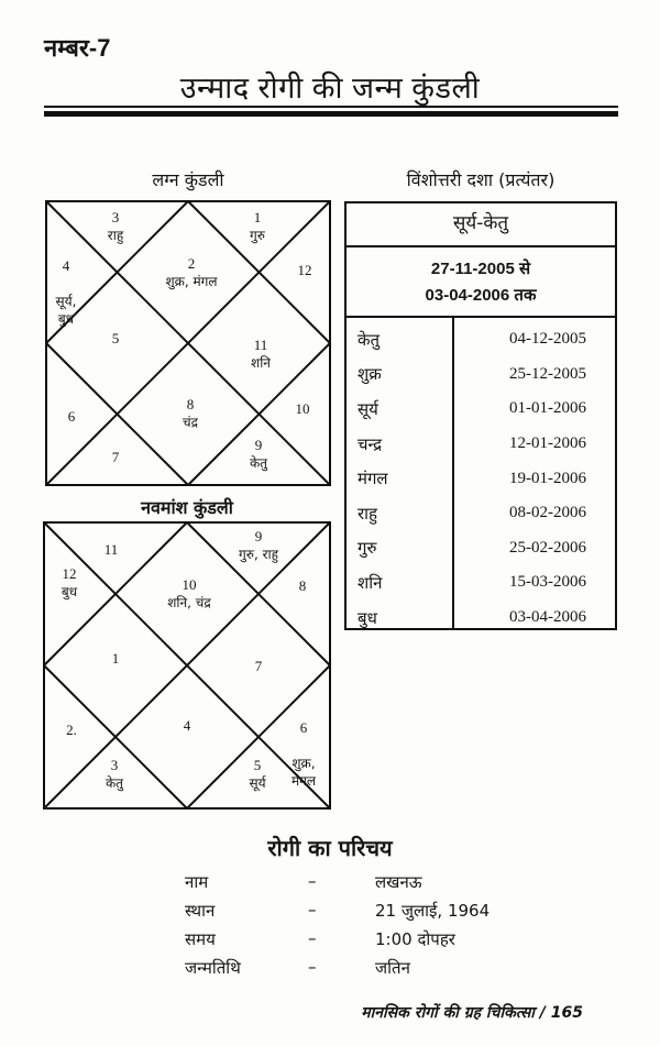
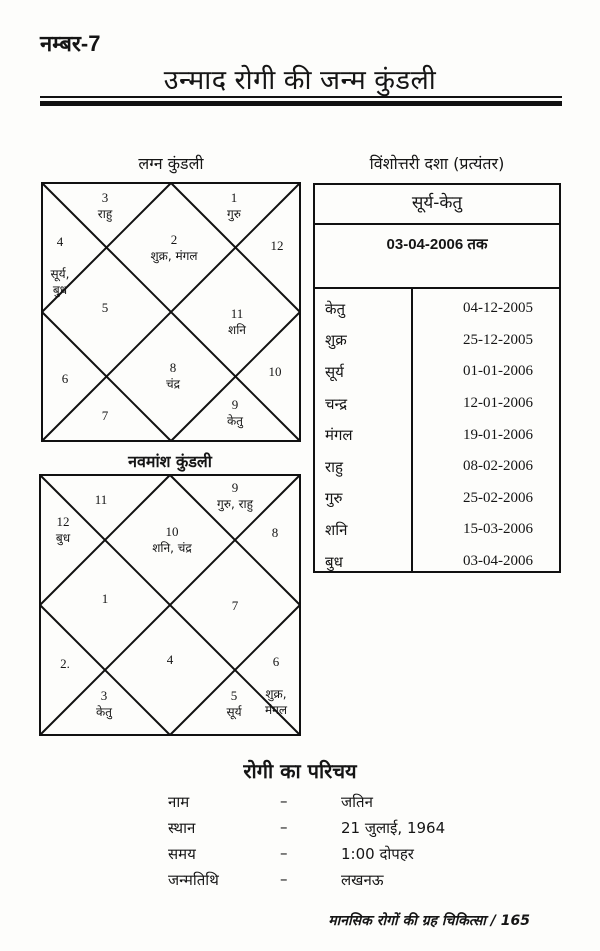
  नम्बर-7
  उन्माद रोगी की जन्म कुंडली
  लग्न कुंडली
  2
  शुक्र, मंगल
  3
  राहु
  1
  गुरु
  4
  सूर्य,
  बुध
  12
  5
  11
  शनि
  6
  8
  चंद्र
  10
  7
  9
  केतु
  नवमांश कुंडली
  10
  शनि, चंद्र
  11
  12
  बुध
  9
  गुरु, राहु
  8
  1
  7
  2.
  4
  6
  शुक्र,
  मंगल
  3
  केतु
  5
  सूर्य
  विंशोत्तरी दशा (प्रत्यंतर)
  सूर्य-केतु
- 27-11-2005 से
  03-04-2006 तक
  केतु
  04-12-2005
  शुक्र
  25-12-2005
  सूर्य
  01-01-2006
  चन्द्र
  12-01-2006
  मंगल
  19-01-2006
  राहु
  08-02-2006
  गुरु
  25-02-2006
  शनि
  15-03-2006
  बुध
  03-04-2006
  रोगी का परिचय
  नाम
  –
- लखनऊ
+ जतिन
  स्थान
  –
  21 जुलाई, 1964
  समय
  –
  1:00 दोपहर
  जन्मतिथि
  –
- जतिन
+ लखनऊ
  मानसिक रोगों की ग्रह चिकित्सा / 165
